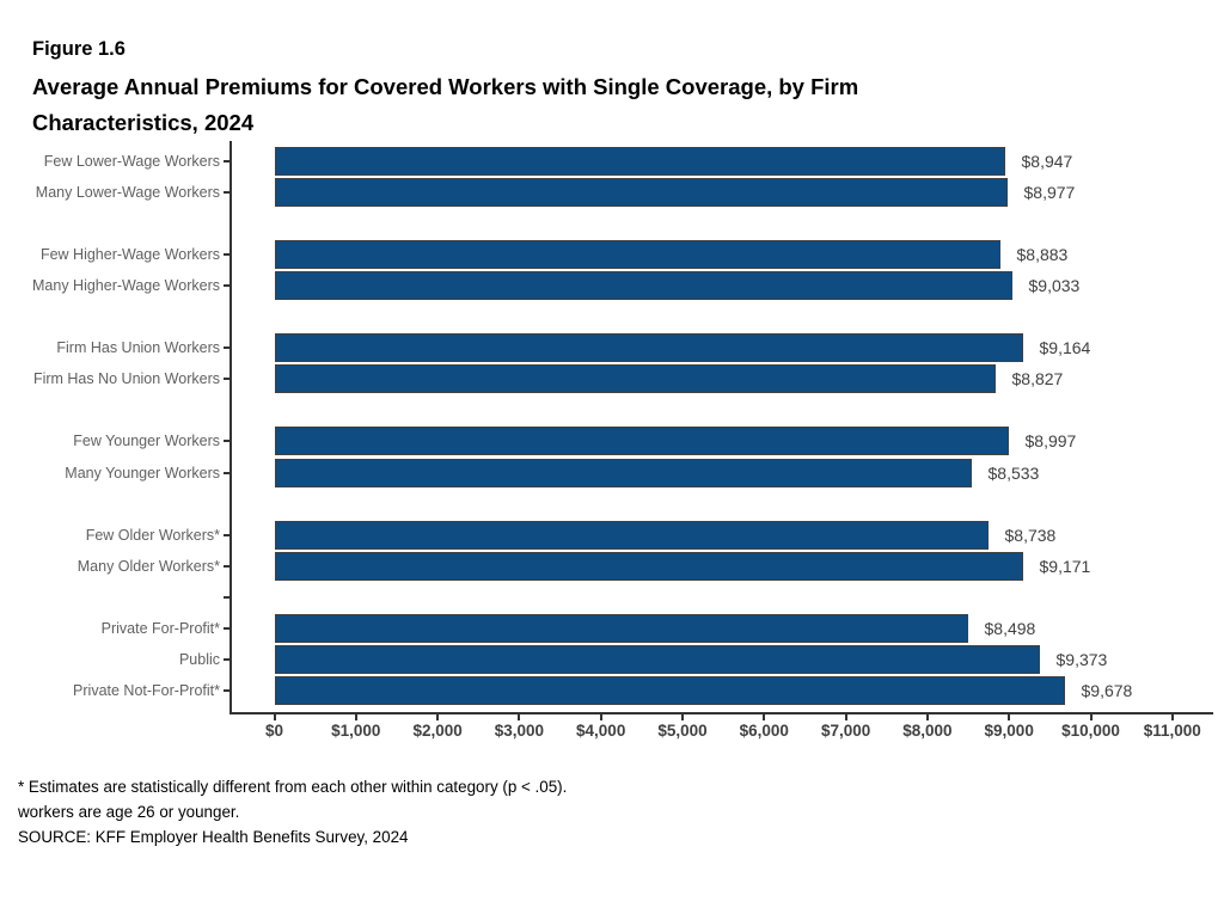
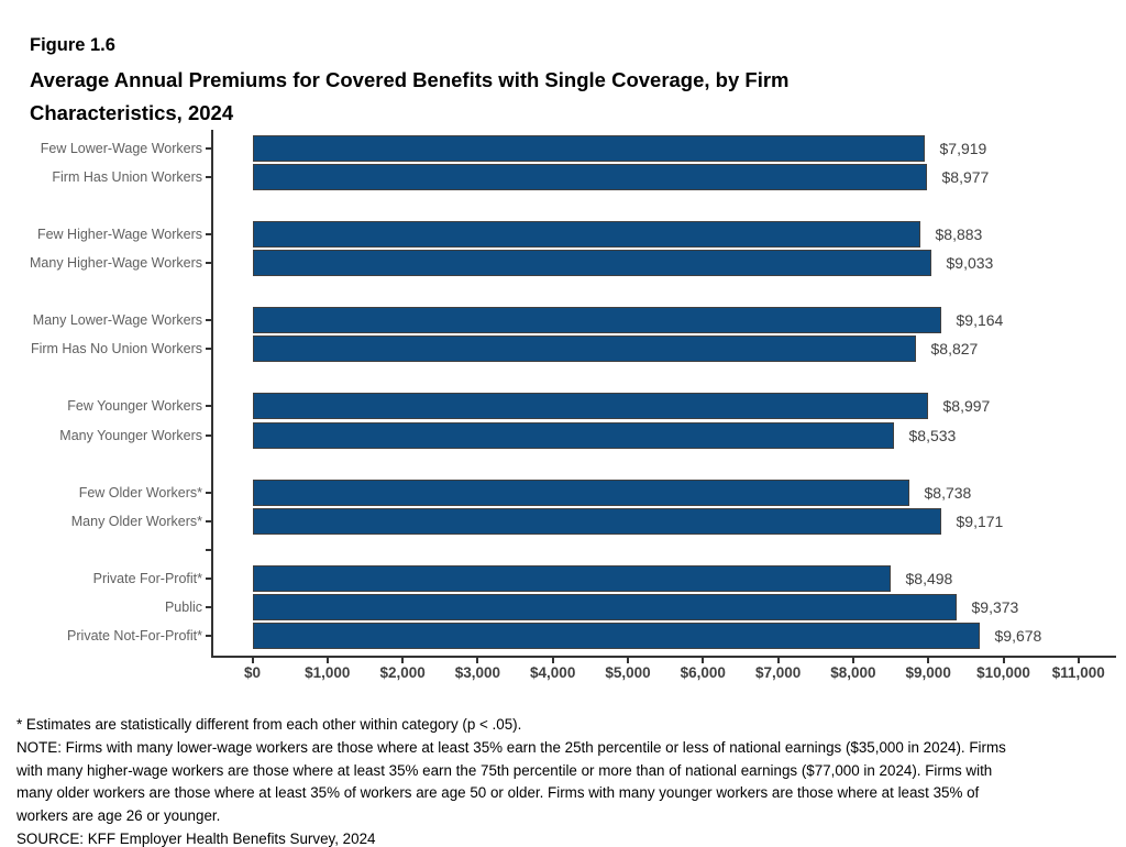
  Figure 1.6
- Average Annual Premiums for Covered Workers with Single Coverage, by Firm
+ Average Annual Premiums for Covered Benefits with Single Coverage, by Firm
  Characteristics, 2024
  Few Lower-Wage Workers
- $8,947
+ $7,919
- Many Lower-Wage Workers
+ Firm Has Union Workers
  $8,977
  Few Higher-Wage Workers
  $8,883
  Many Higher-Wage Workers
  $9,033
- Firm Has Union Workers
+ Many Lower-Wage Workers
  $9,164
  Firm Has No Union Workers
  $8,827
  Few Younger Workers
  $8,997
  Many Younger Workers
  $8,533
  Few Older Workers*
  $8,738
  Many Older Workers*
  $9,171
  Private For-Profit*
  $8,498
  Public
  $9,373
  Private Not-For-Profit*
  $9,678
  $0
  $1,000
  $2,000
  $3,000
  $4,000
  $5,000
  $6,000
  $7,000
  $8,000
  $9,000
  $10,000
  $11,000
  * Estimates are statistically different from each other within category (p < .05).
+ NOTE: Firms with many lower-wage workers are those where at least 35% earn the 25th percentile or less of national earnings ($35,000 in 2024). Firms
+ with many higher-wage workers are those where at least 35% earn the 75th percentile or more than of national earnings ($77,000 in 2024). Firms with
+ many older workers are those where at least 35% of workers are age 50 or older. Firms with many younger workers are those where at least 35% of
  workers are age 26 or younger.
  SOURCE: KFF Employer Health Benefits Survey, 2024
